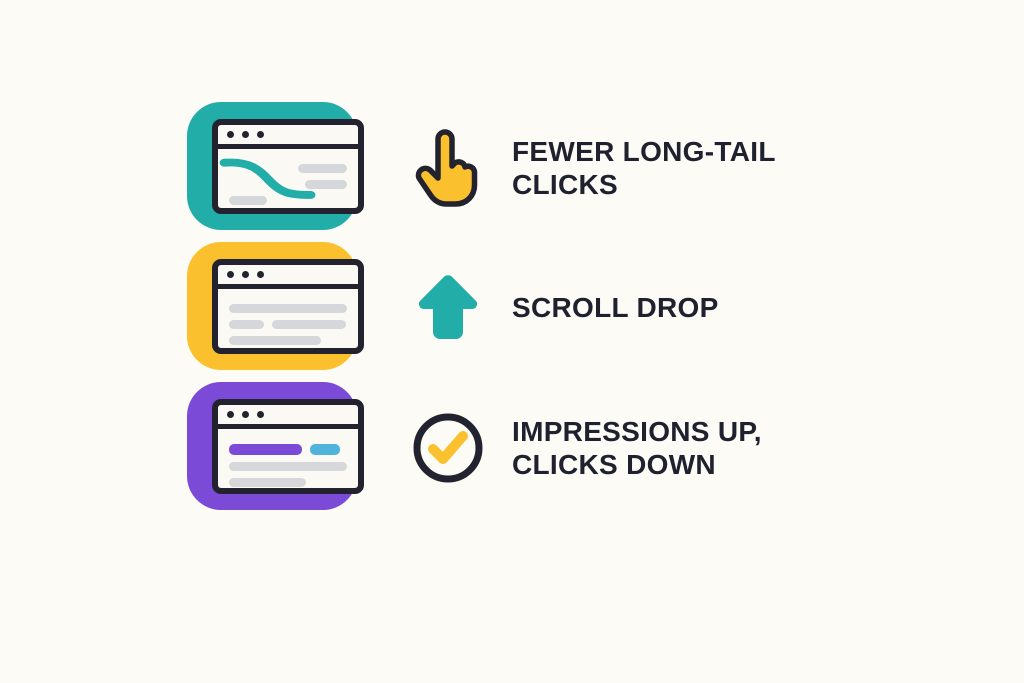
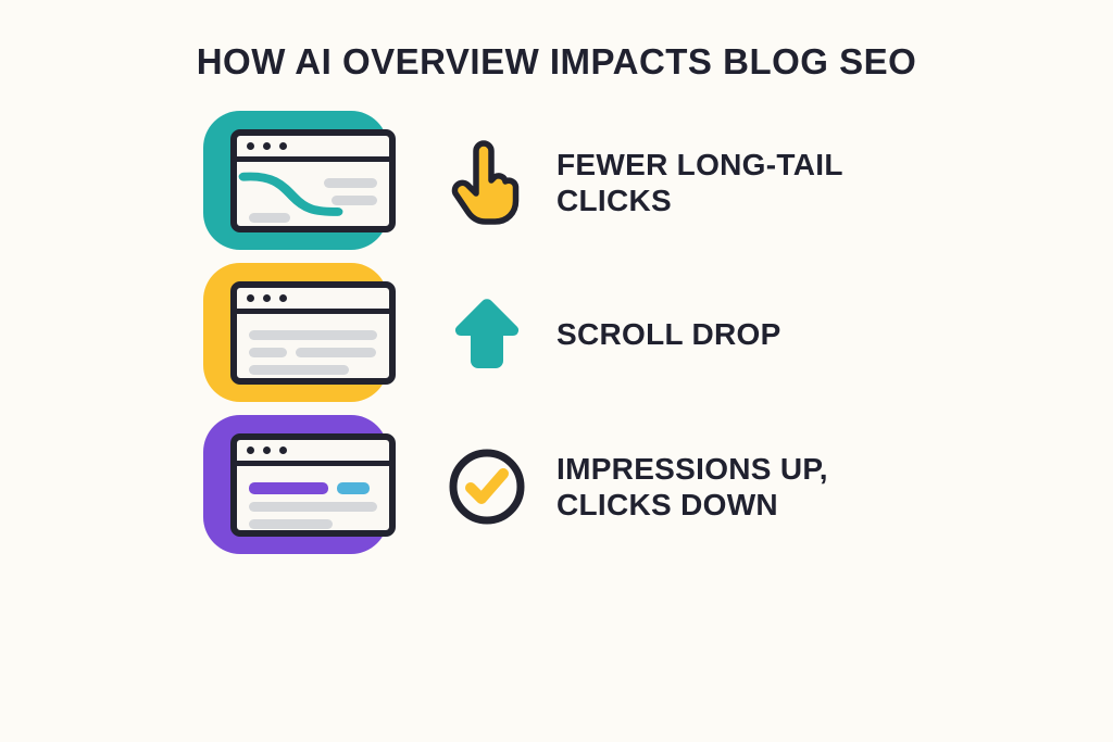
+ HOW AI OVERVIEW IMPACTS BLOG SEO
  FEWER LONG-TAIL
  CLICKS
  SCROLL DROP
  IMPRESSIONS UP,
  CLICKS DOWN
